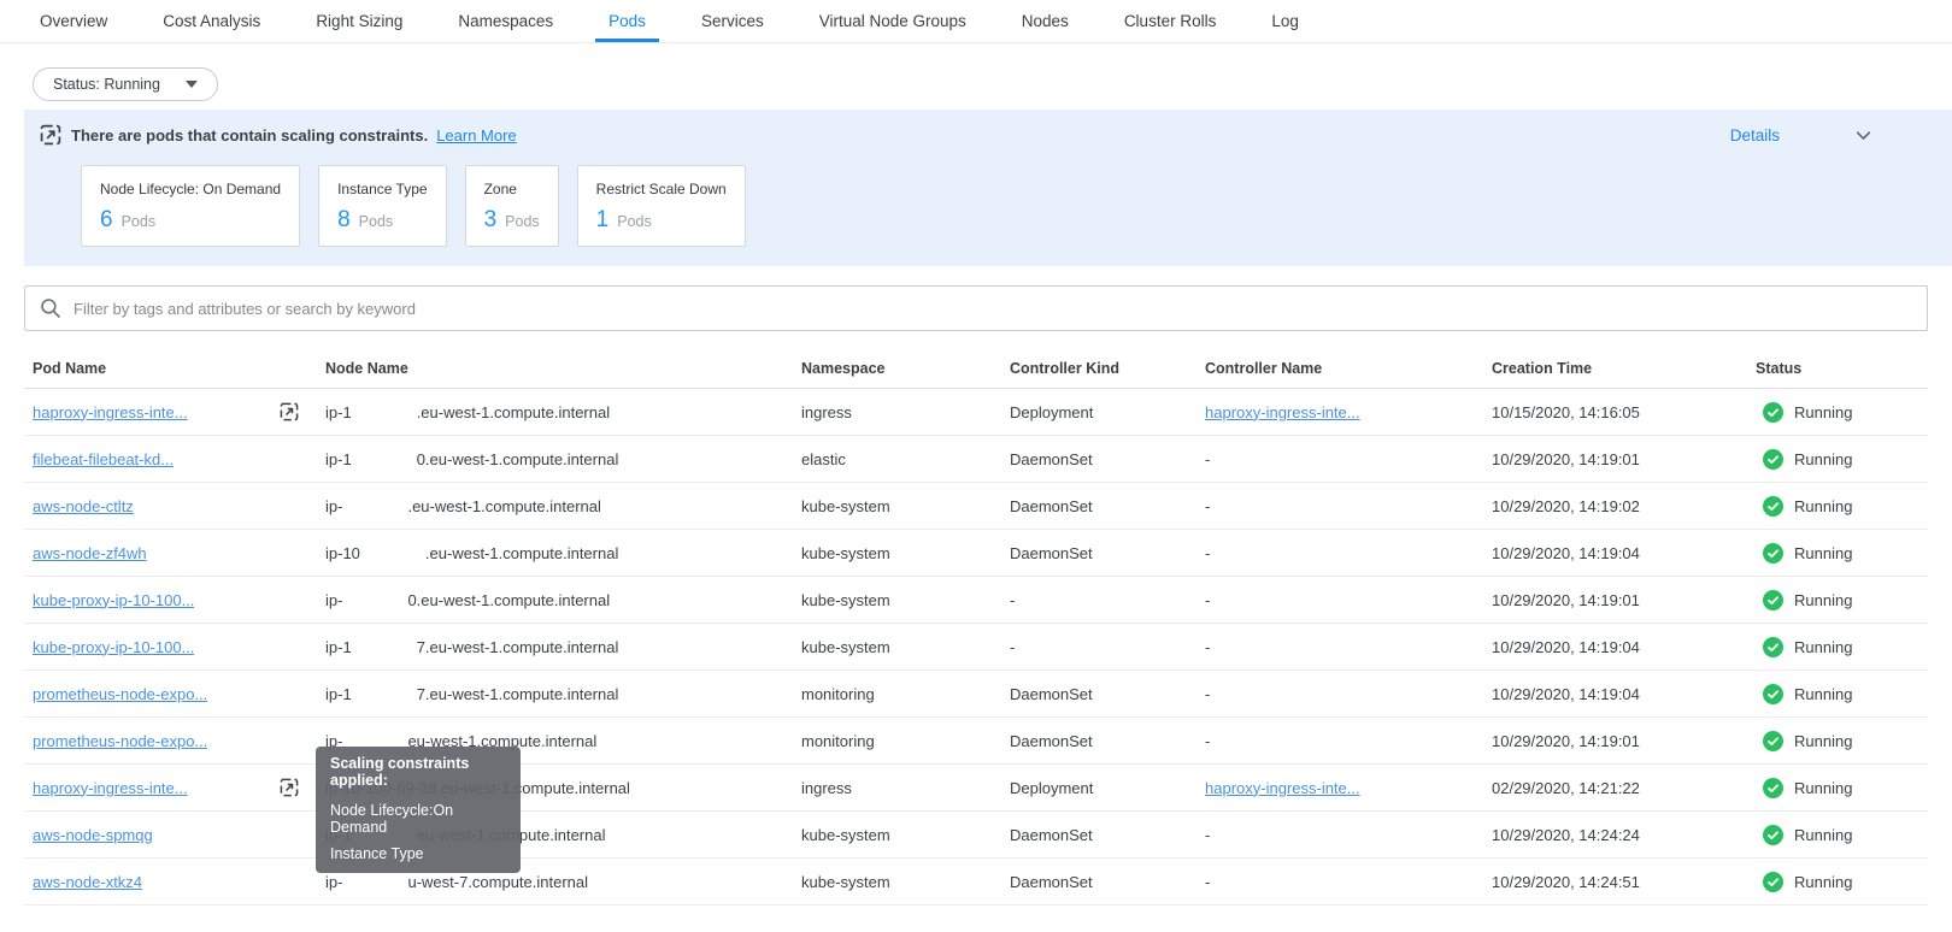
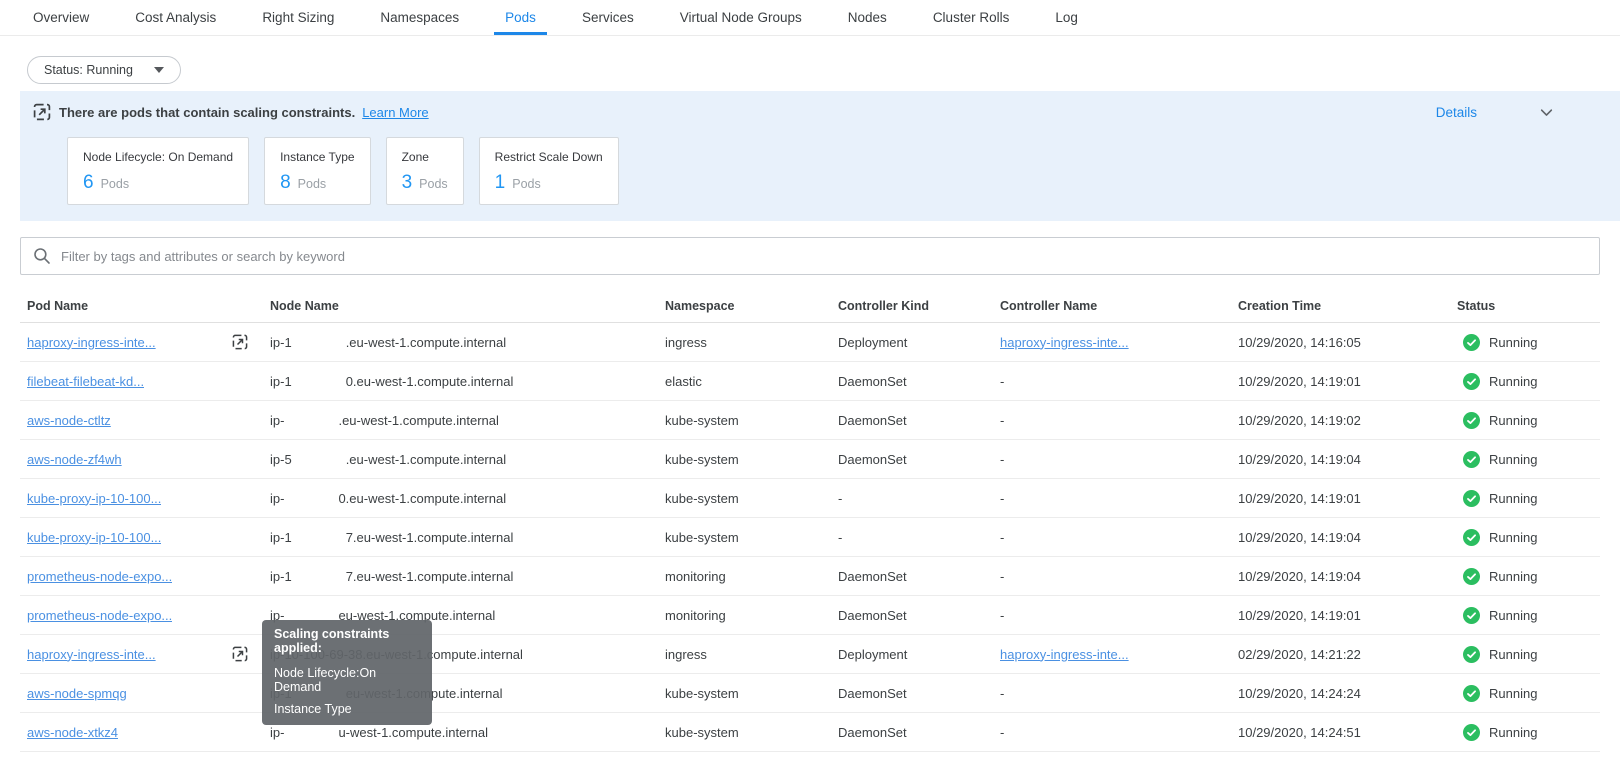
  Overview
  Cost Analysis
  Right Sizing
  Namespaces
  Pods
  Services
  Virtual Node Groups
  Nodes
  Cluster Rolls
  Log
  Status: Running
  There are pods that contain scaling constraints.
  Learn More
  Details
  Node Lifecycle: On Demand
  6
  Pods
  Instance Type
  8
  Pods
  Zone
  3
  Pods
  Restrict Scale Down
  1
  Pods
  Filter by tags and attributes or search by keyword
  Pod Name
  Node Name
  Namespace
  Controller Kind
  Controller Name
  Creation Time
  Status
  haproxy-ingress-inte...
  ip-1 .eu-west-1.compute.internal
  ingress
  Deployment
  haproxy-ingress-inte...
- 10/15/2020, 14:16:05
+ 10/29/2020, 14:16:05
  Running
  filebeat-filebeat-kd...
  ip-1 0.eu-west-1.compute.internal
  elastic
  DaemonSet
  -
  10/29/2020, 14:19:01
  Running
  aws-node-ctltz
  ip- .eu-west-1.compute.internal
  kube-system
  DaemonSet
  -
  10/29/2020, 14:19:02
  Running
  aws-node-zf4wh
- ip-10 .eu-west-1.compute.internal
+ ip-5 .eu-west-1.compute.internal
  kube-system
  DaemonSet
  -
  10/29/2020, 14:19:04
  Running
  kube-proxy-ip-10-100...
  ip- 0.eu-west-1.compute.internal
  kube-system
  -
  -
  10/29/2020, 14:19:01
  Running
  kube-proxy-ip-10-100...
  ip-1 7.eu-west-1.compute.internal
  kube-system
  -
  -
  10/29/2020, 14:19:04
  Running
  prometheus-node-expo...
  ip-1 7.eu-west-1.compute.internal
  monitoring
  DaemonSet
  -
  10/29/2020, 14:19:04
  Running
  prometheus-node-expo...
  ip- eu-west-1.compute.internal
  monitoring
  DaemonSet
  -
  10/29/2020, 14:19:01
  Running
  haproxy-ingress-inte...
  ingress
  Deployment
  haproxy-ingress-inte...
  02/29/2020, 14:21:22
  Running
  aws-node-spmqg
  kube-system
  DaemonSet
  -
  10/29/2020, 14:24:24
  Running
  aws-node-xtkz4
- ip- u-west-7.compute.internal
+ ip- u-west-1.compute.internal
  kube-system
  DaemonSet
  -
  10/29/2020, 14:24:51
  Running
  Scaling constraints applied:
  Node Lifecycle:On Demand
  Instance Type
